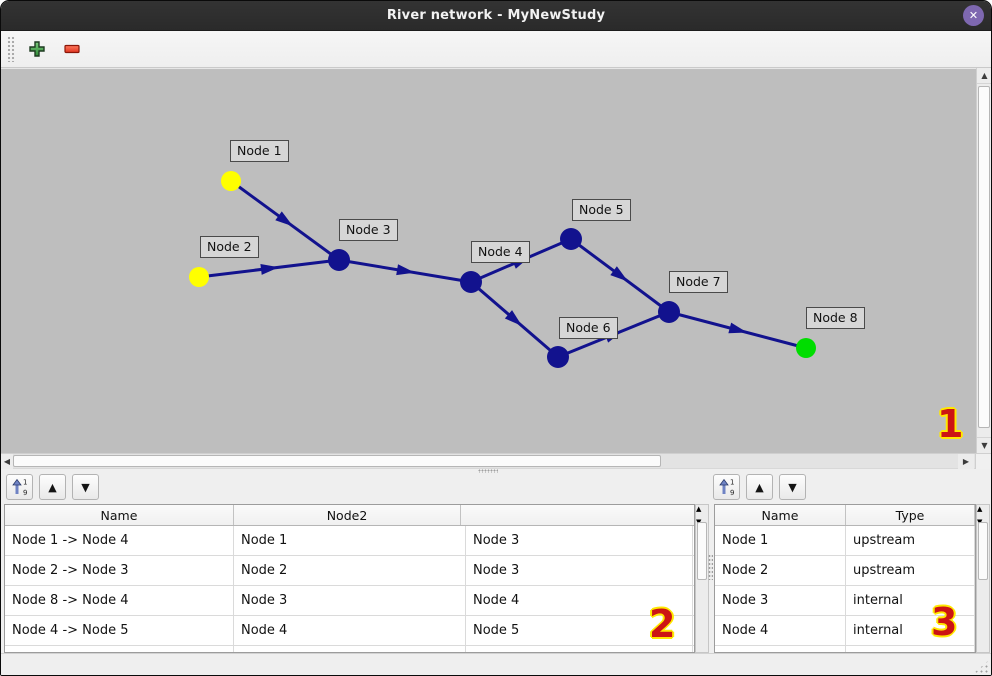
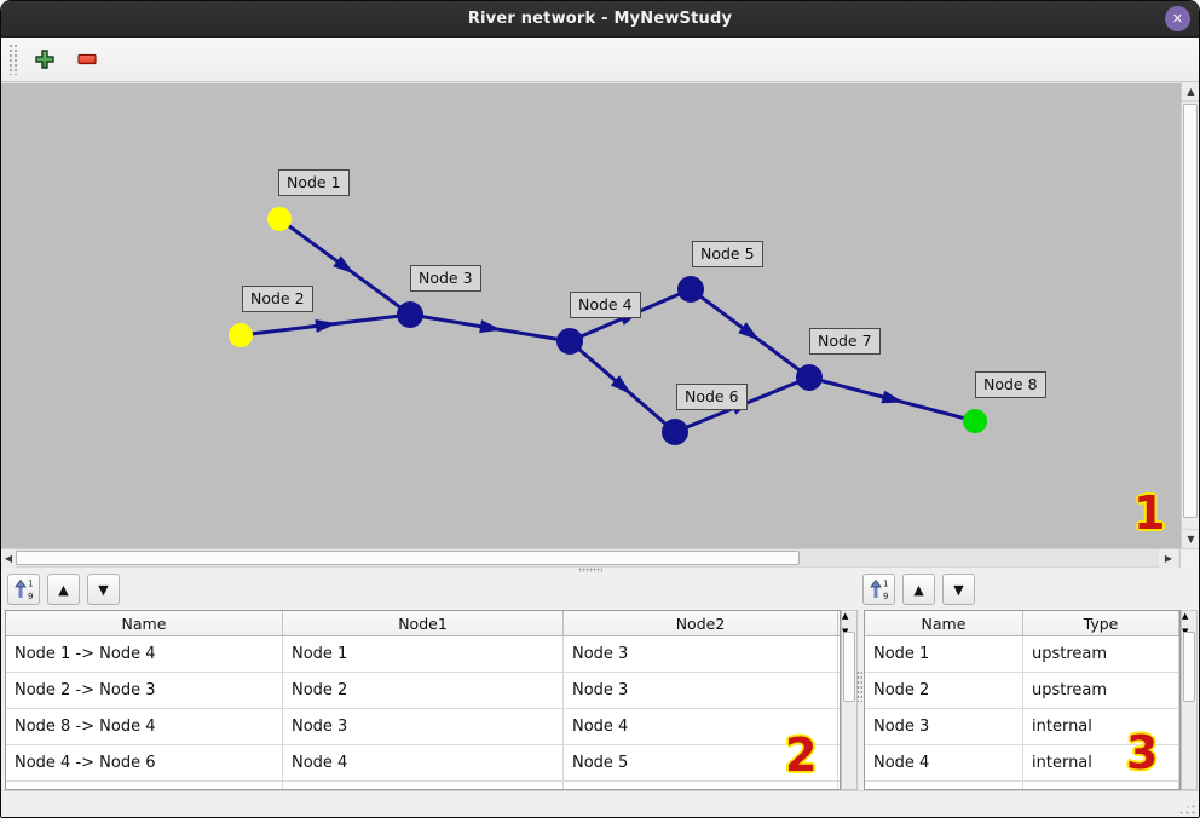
  River network - MyNewStudy
  ✕
  Node 1
  Node 2
  Node 3
  Node 4
  Node 5
  Node 6
  Node 7
  Node 8
  ▲
  ▼
  ◀
  ▶
  1
  9
  ▲
  ▼
  1
  9
  ▲
  ▼
  Name
+ Node1
  Node2
  Node 1 -> Node 4
  Node 1
  Node 3
  Node 2 -> Node 3
  Node 2
  Node 3
  Node 8 -> Node 4
  Node 3
  Node 4
- Node 4 -> Node 5
+ Node 4 -> Node 6
  Node 4
  Node 5
  ▲
  Name
  Type
  Node 1
  upstream
  Node 2
  upstream
  Node 3
  internal
  Node 4
  internal
  ▲
  1
  2
  3
